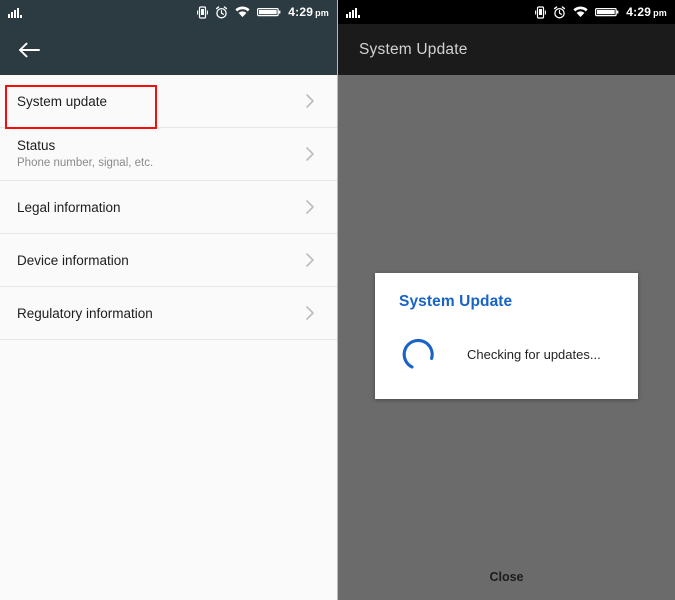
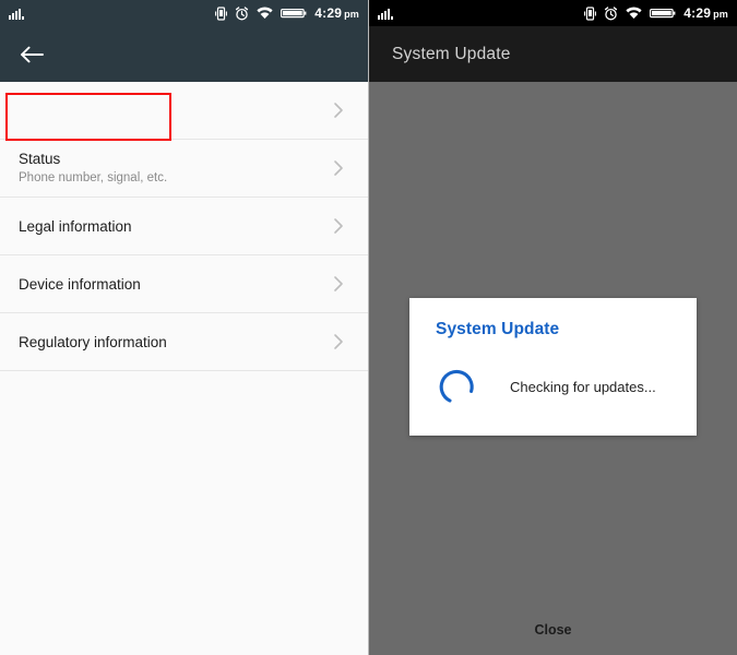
  4:29 pm
- System update
  Status
  Phone number, signal, etc.
  Legal information
  Device information
  Regulatory information
  4:29 pm
  System Update
  System Update
  Checking for updates...
  Close
